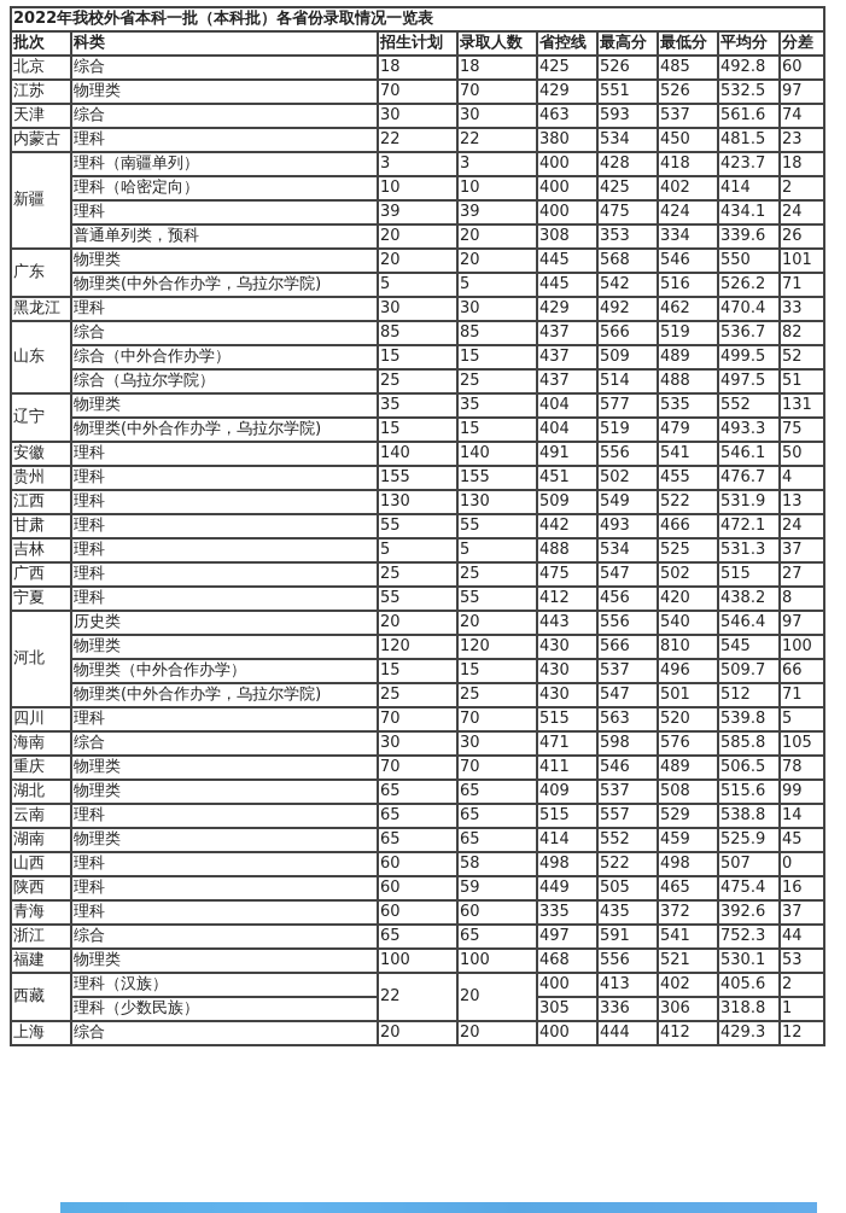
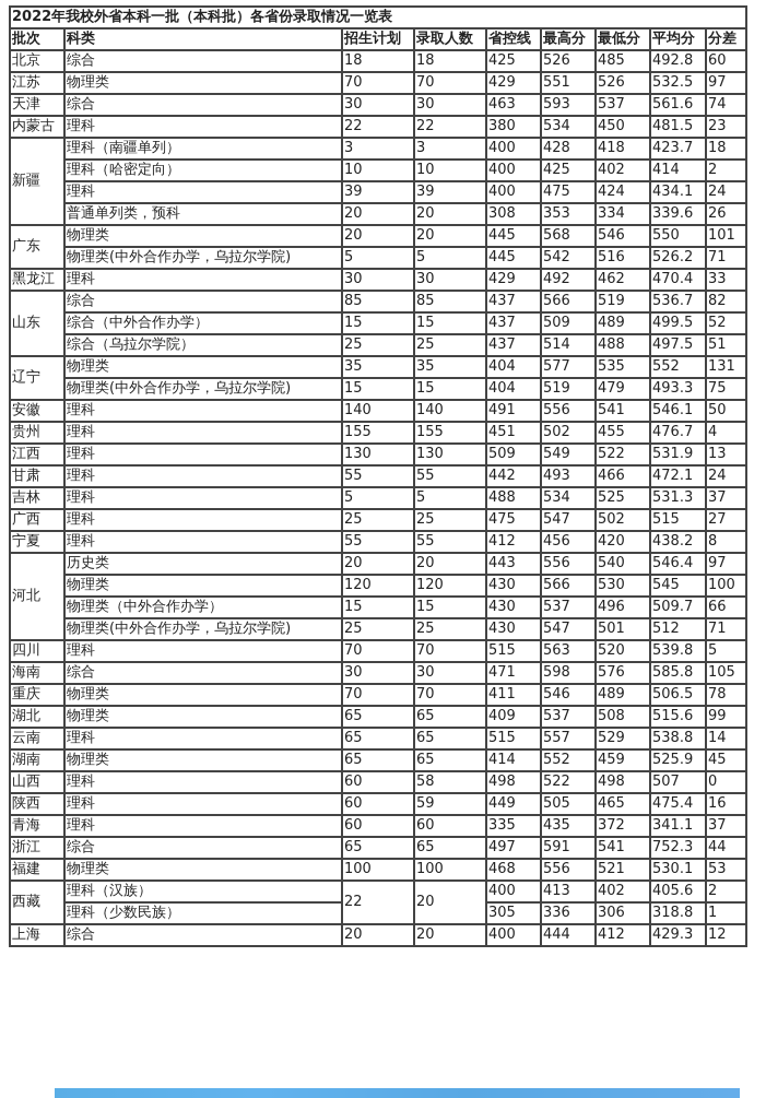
  2022年我校外省本科一批（本科批）各省份录取情况一览表
  批次	科类	招生计划	录取人数	省控线	最高分	最低分	平均分	分差
  北京	综合	18	18	425	526	485	492.8	60
  江苏	物理类	70	70	429	551	526	532.5	97
  天津	综合	30	30	463	593	537	561.6	74
  内蒙古	理科	22	22	380	534	450	481.5	23
  新疆	理科（南疆单列）	3	3	400	428	418	423.7	18
  理科（哈密定向）	10	10	400	425	402	414	2
  理科	39	39	400	475	424	434.1	24
  普通单列类，预科	20	20	308	353	334	339.6	26
  广东	物理类	20	20	445	568	546	550	101
  物理类(中外合作办学，乌拉尔学院)	5	5	445	542	516	526.2	71
  黑龙江	理科	30	30	429	492	462	470.4	33
  山东	综合	85	85	437	566	519	536.7	82
  综合（中外合作办学）	15	15	437	509	489	499.5	52
  综合（乌拉尔学院）	25	25	437	514	488	497.5	51
  辽宁	物理类	35	35	404	577	535	552	131
  物理类(中外合作办学，乌拉尔学院)	15	15	404	519	479	493.3	75
  安徽	理科	140	140	491	556	541	546.1	50
  贵州	理科	155	155	451	502	455	476.7	4
  江西	理科	130	130	509	549	522	531.9	13
  甘肃	理科	55	55	442	493	466	472.1	24
  吉林	理科	5	5	488	534	525	531.3	37
  广西	理科	25	25	475	547	502	515	27
  宁夏	理科	55	55	412	456	420	438.2	8
  河北	历史类	20	20	443	556	540	546.4	97
- 物理类	120	120	430	566	810	545	100
+ 物理类	120	120	430	566	530	545	100
  物理类（中外合作办学）	15	15	430	537	496	509.7	66
  物理类(中外合作办学，乌拉尔学院)	25	25	430	547	501	512	71
  四川	理科	70	70	515	563	520	539.8	5
  海南	综合	30	30	471	598	576	585.8	105
  重庆	物理类	70	70	411	546	489	506.5	78
  湖北	物理类	65	65	409	537	508	515.6	99
  云南	理科	65	65	515	557	529	538.8	14
  湖南	物理类	65	65	414	552	459	525.9	45
  山西	理科	60	58	498	522	498	507	0
  陕西	理科	60	59	449	505	465	475.4	16
- 青海	理科	60	60	335	435	372	392.6	37
+ 青海	理科	60	60	335	435	372	341.1	37
  浙江	综合	65	65	497	591	541	752.3	44
  福建	物理类	100	100	468	556	521	530.1	53
  西藏	理科（汉族）	22	20	400	413	402	405.6	2
  理科（少数民族）	305	336	306	318.8	1
  上海	综合	20	20	400	444	412	429.3	12
